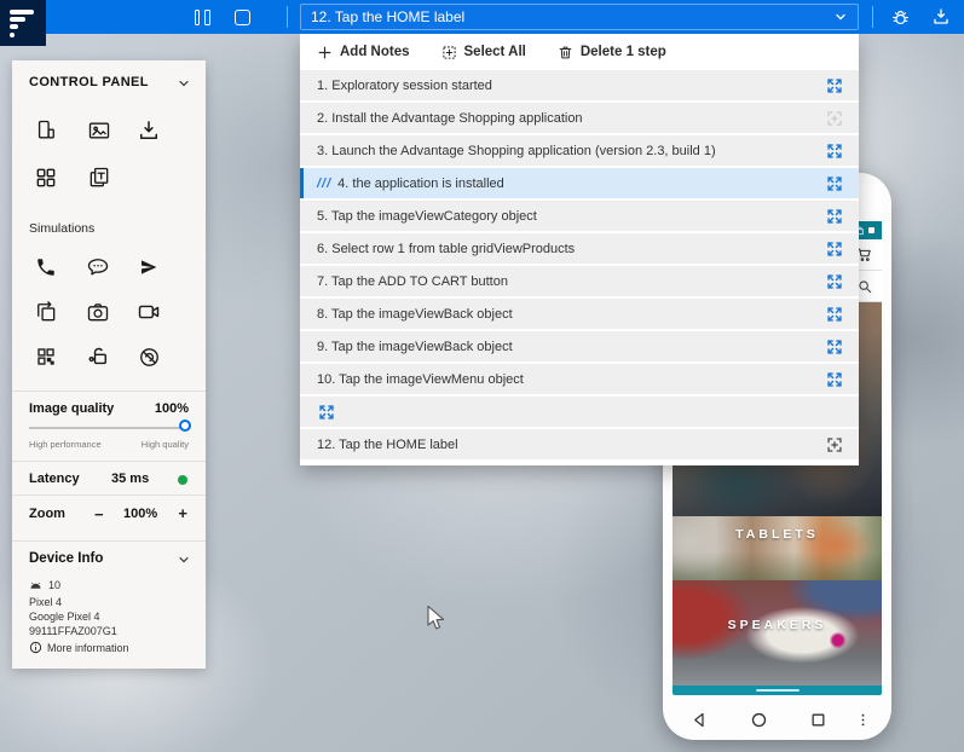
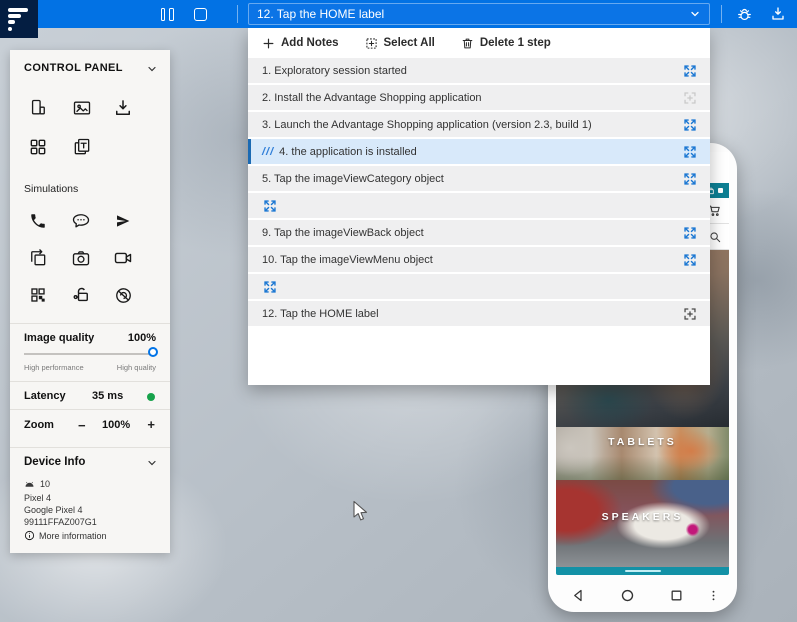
  12. Tap the HOME label
  TABLETS
  SPEAKERS
  Add Notes
  Select All
  Delete 1 step
  1. Exploratory session started
  2. Install the Advantage Shopping application
  3. Launch the Advantage Shopping application (version 2.3, build 1)
  ///
  4. the application is installed
  5. Tap the imageViewCategory object
- 6. Select row 1 from table gridViewProducts
- 7. Tap the ADD TO CART button
- 8. Tap the imageViewBack object
  9. Tap the imageViewBack object
  10. Tap the imageViewMenu object
  12. Tap the HOME label
  CONTROL PANEL
  Simulations
  Image quality
  100%
  High performance
  High quality
  Latency
  35 ms
  Zoom
  −
  100%
  +
  Device Info
  10
  Pixel 4
  Google Pixel 4
  99111FFAZ007G1
  More information
